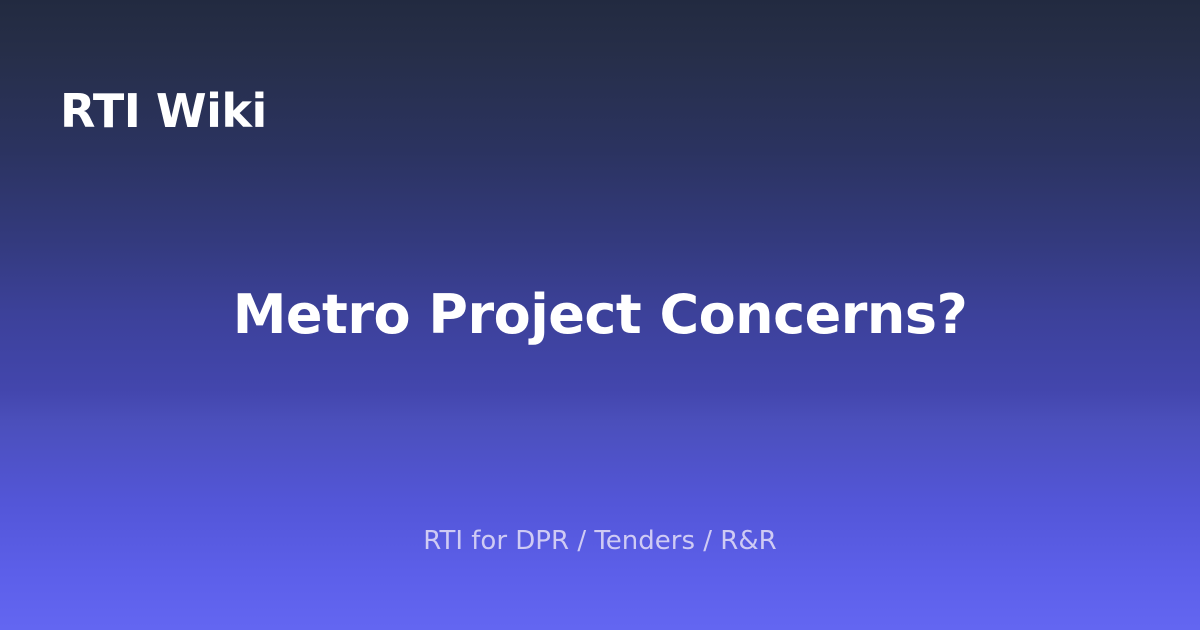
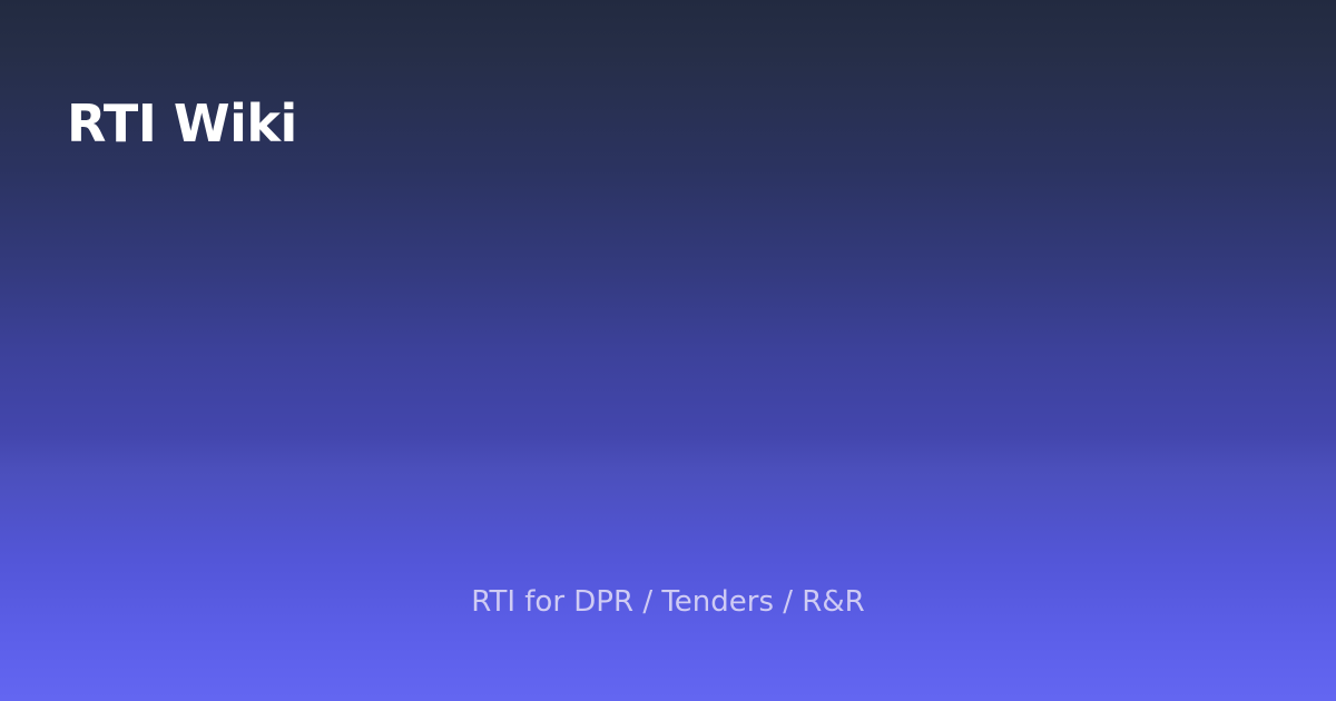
  RTI Wiki
- Metro Project Concerns?
  RTI for DPR / Tenders / R&R
